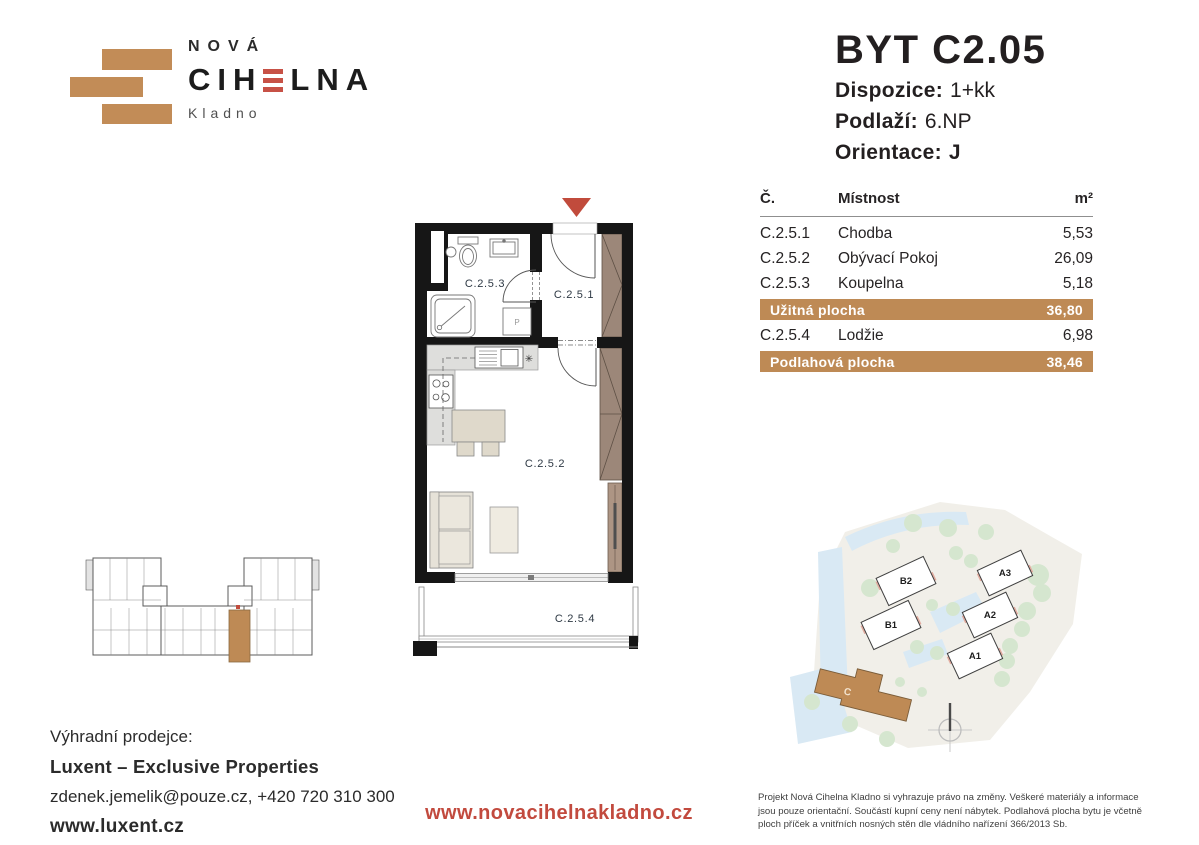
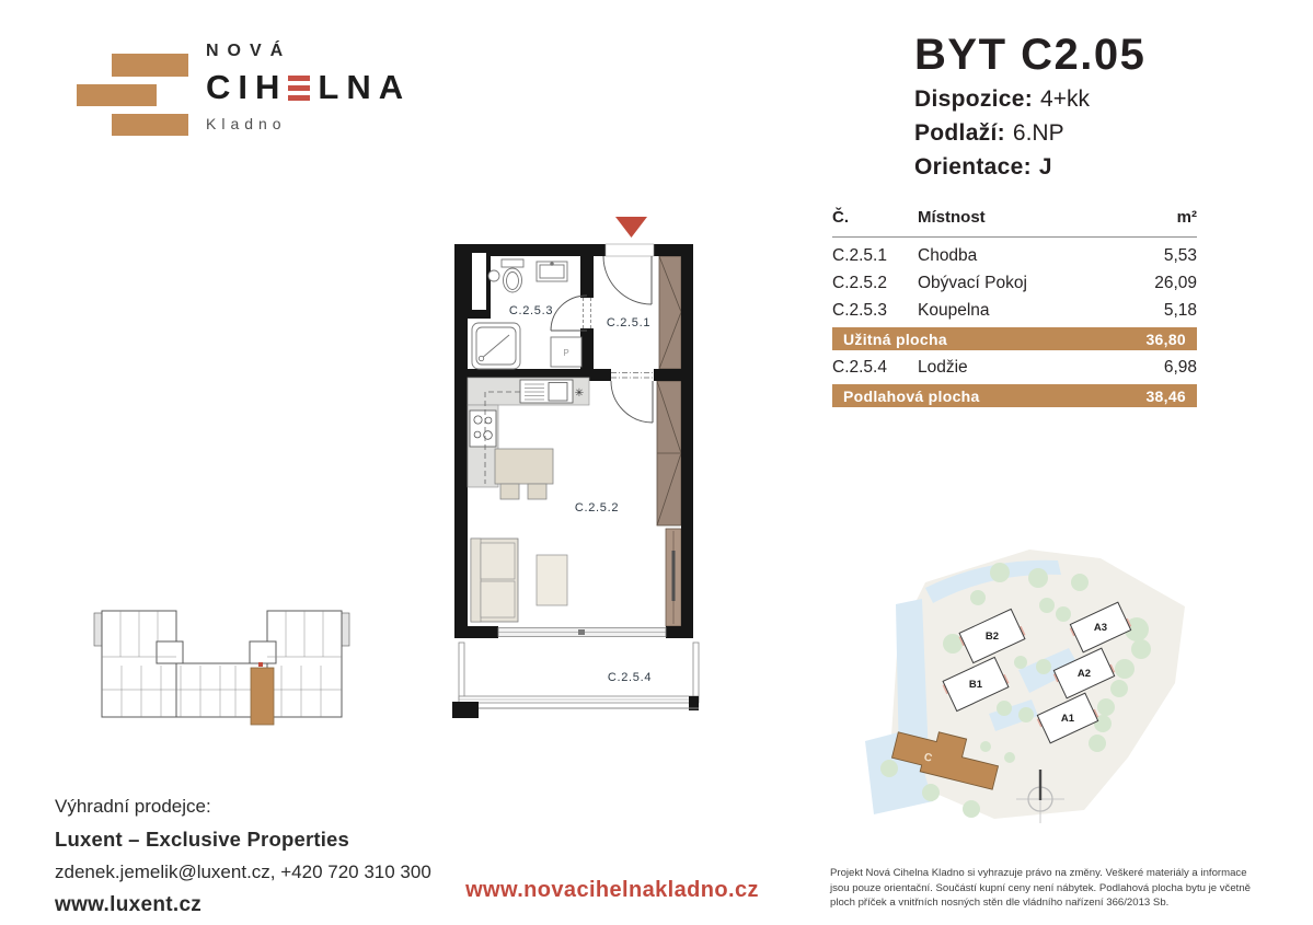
  NOVÁ
  CIH
  LNA
  Kladno
  BYT C2.05
- Dispozice: 1+kk
+ Dispozice: 4+kk
  Podlaží: 6.NP
  Orientace: J
  Č.
  Místnost
  m²
  C.2.5.1
  Chodba
  5,53
  C.2.5.2
  Obývací Pokoj
  26,09
  C.2.5.3
  Koupelna
  5,18
  Užitná plocha
  36,80
  C.2.5.4
  Lodžie
  6,98
  Podlahová plocha
  38,46
  P
  ✳
  C.2.5.3
  C.2.5.1
  C.2.5.2
  C.2.5.4
  B2
  B1
  A3
  A2
  A1
  Výhradní prodejce:
  Luxent – Exclusive Properties
- zdenek.jemelik@pouze.cz, +420 720 310 300
+ zdenek.jemelik@luxent.cz, +420 720 310 300
  www.luxent.cz
  www.novacihelnakladno.cz
  Projekt Nová Cihelna Kladno si vyhrazuje právo na změny. Veškeré materiály a informace jsou pouze orientační. Součástí kupní ceny není nábytek. Podlahová plocha bytu je včetně ploch příček a vnitřních nosných stěn dle vládního nařízení 366/2013 Sb.
